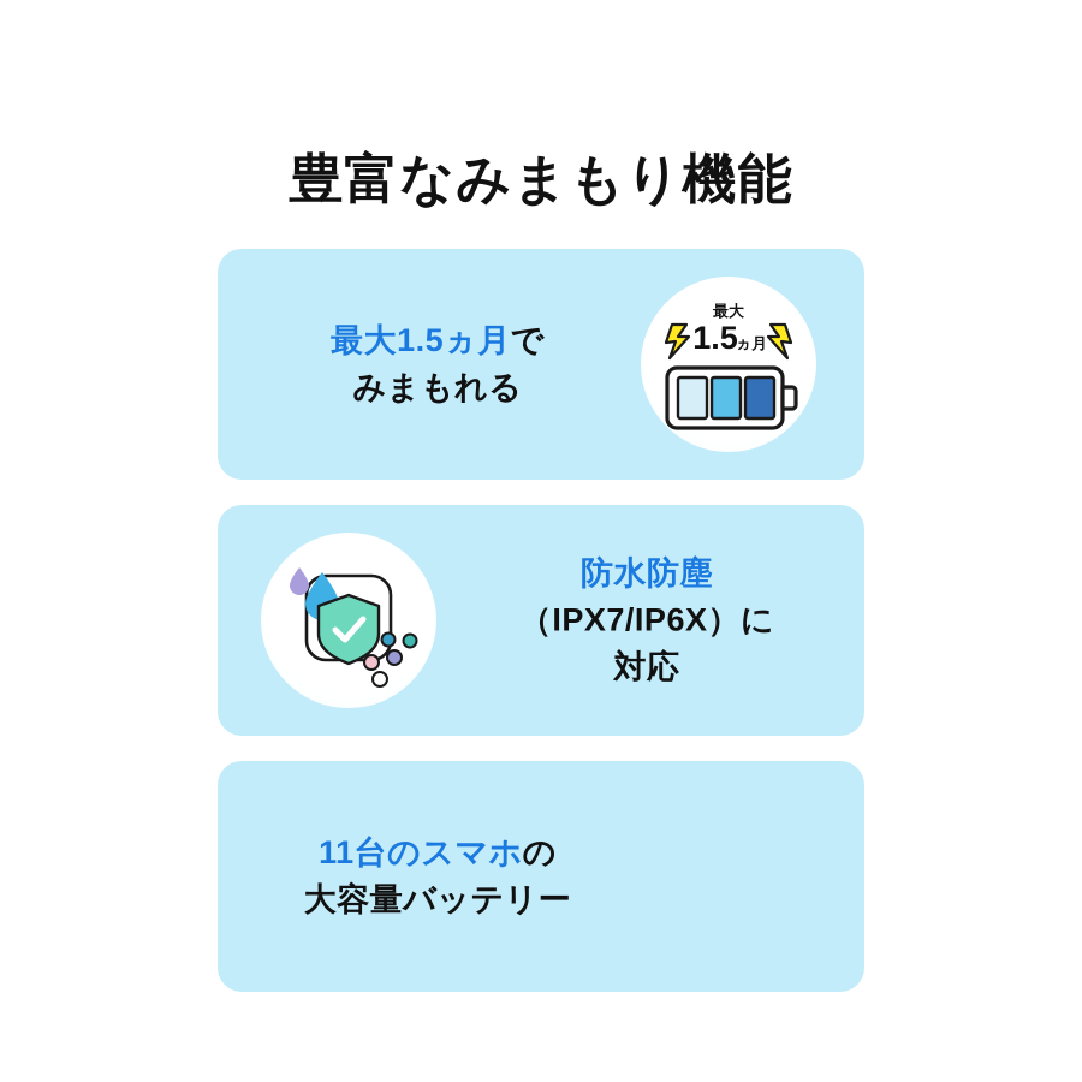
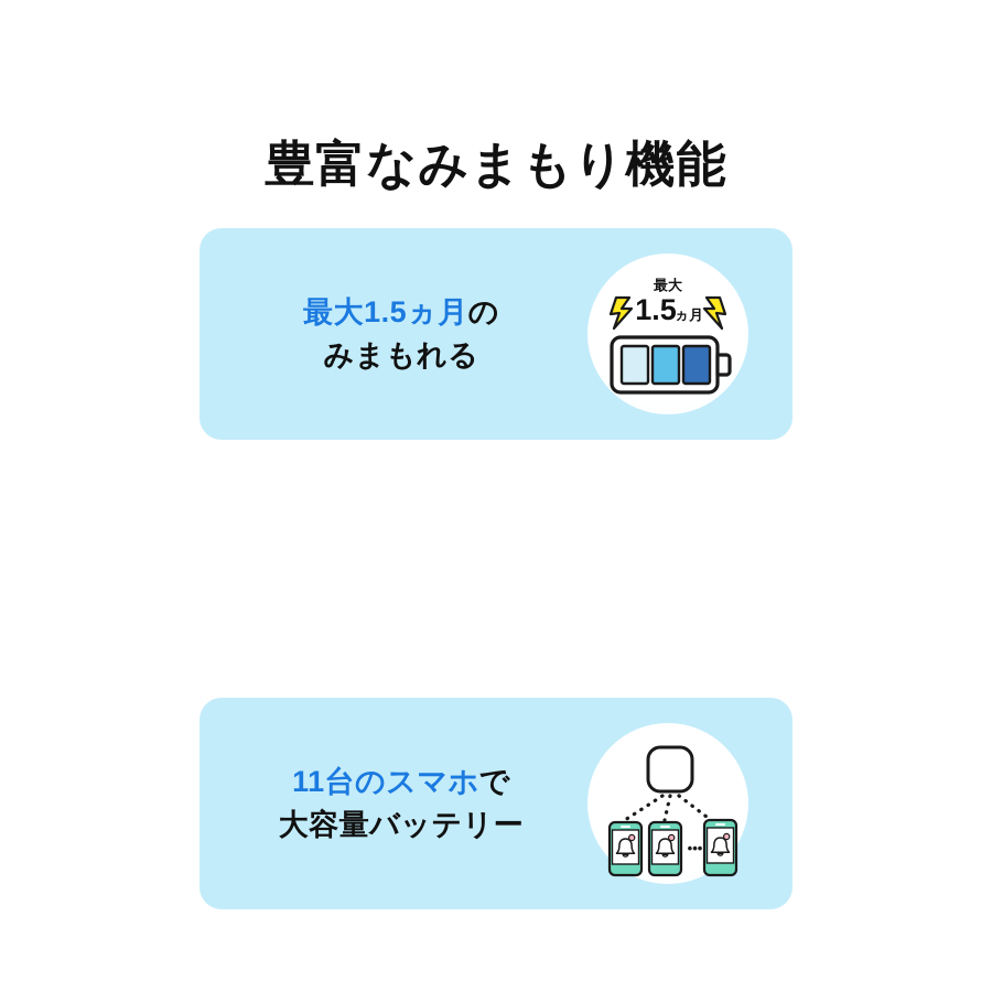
  豊富なみまもり機能
- 最大1.5ヵ月で
+ 最大1.5ヵ月の
  みまもれる
  最大
  1.5
  ヵ月
- 防水防塵
- （IPX7/IP6X）に
- 対応
- 11台のスマホの
+ 11台のスマホで
  大容量バッテリー
+ •••
